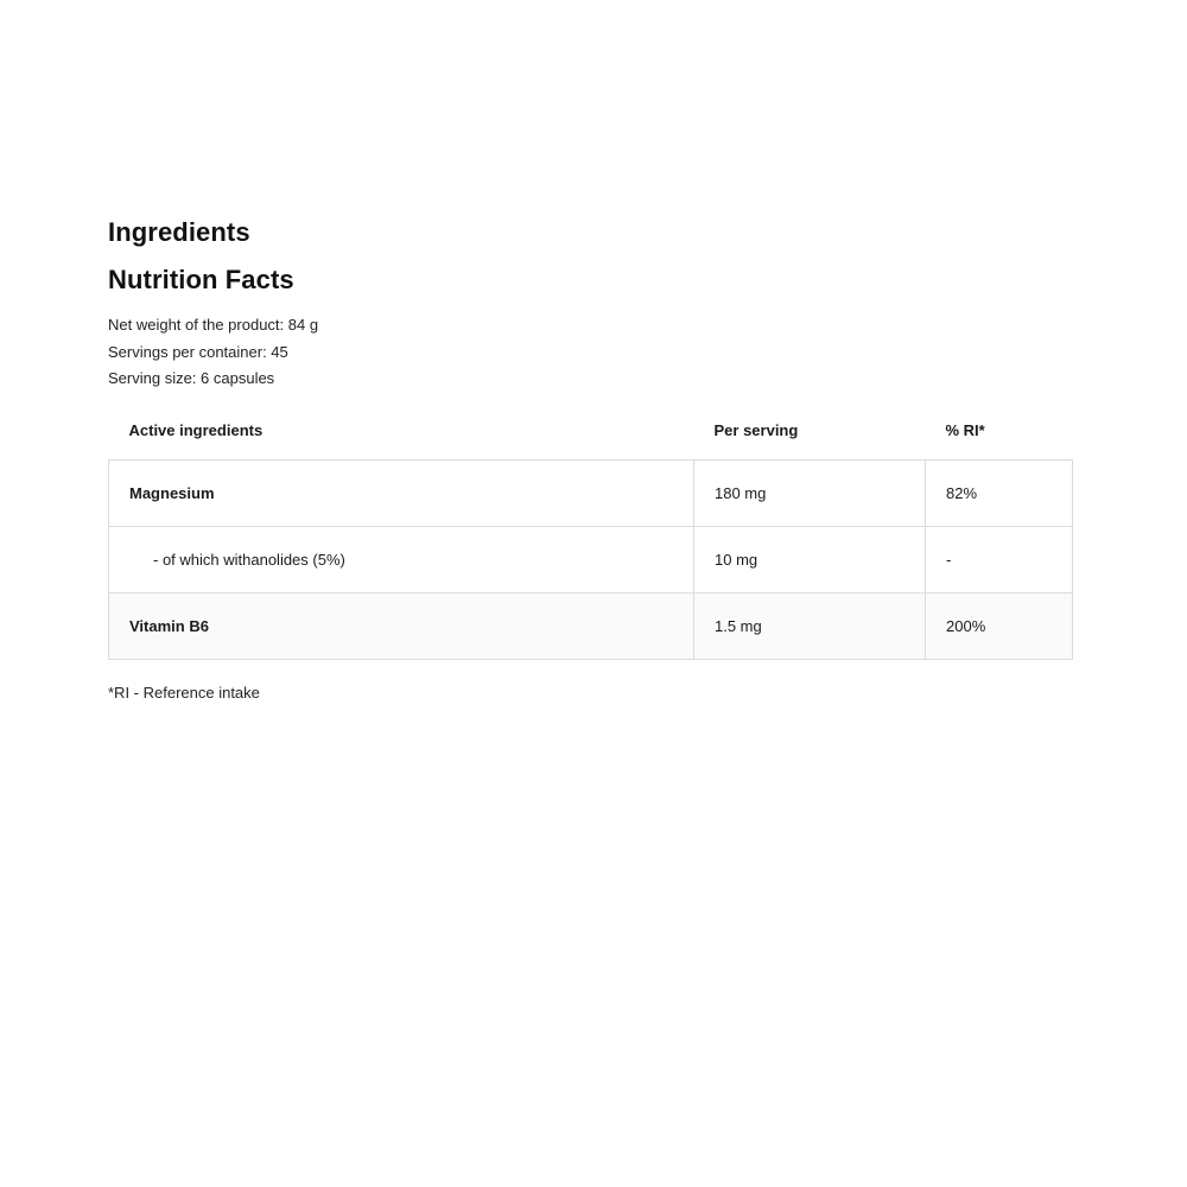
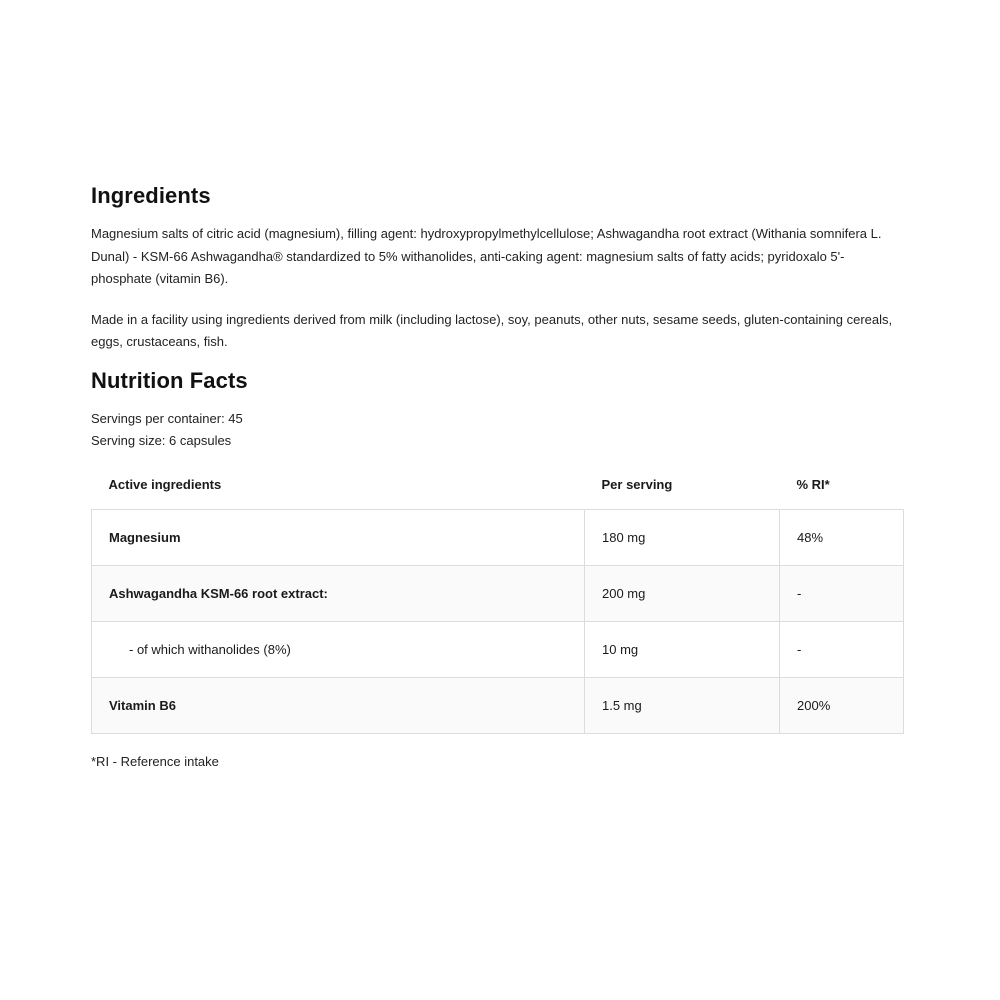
  Ingredients
+ Magnesium salts of citric acid (magnesium), filling agent: hydroxypropylmethylcellulose; Ashwagandha root extract (Withania somnifera L. Dunal) - KSM-66 Ashwagandha® standardized to 5% withanolides, anti-caking agent: magnesium salts of fatty acids; pyridoxalo 5'-phosphate (vitamin B6).
+ Made in a facility using ingredients derived from milk (including lactose), soy, peanuts, other nuts, sesame seeds, gluten-containing cereals, eggs, crustaceans, fish.
  Nutrition Facts
- Net weight of the product: 84 g
  Servings per container: 45
  Serving size: 6 capsules
  Active ingredients	Per serving	% RI*
- Magnesium	180 mg	82%
+ Magnesium	180 mg	48%
+ Ashwagandha KSM-66 root extract:	200 mg	-
- - of which withanolides (5%)	10 mg	-
+ - of which withanolides (8%)	10 mg	-
  Vitamin B6	1.5 mg	200%
  *RI - Reference intake
